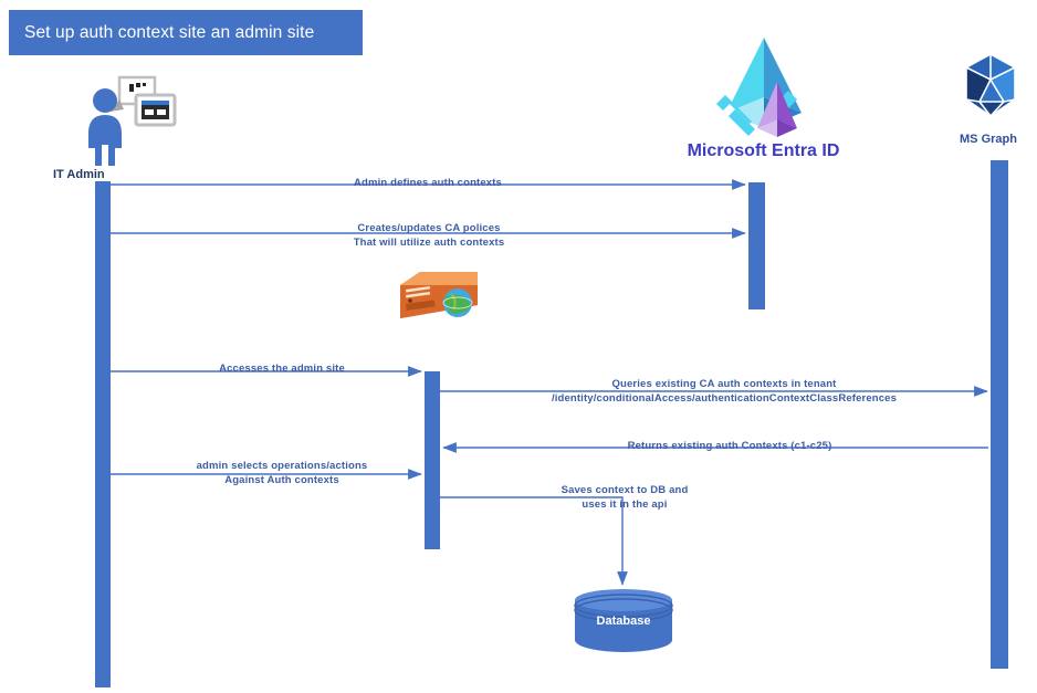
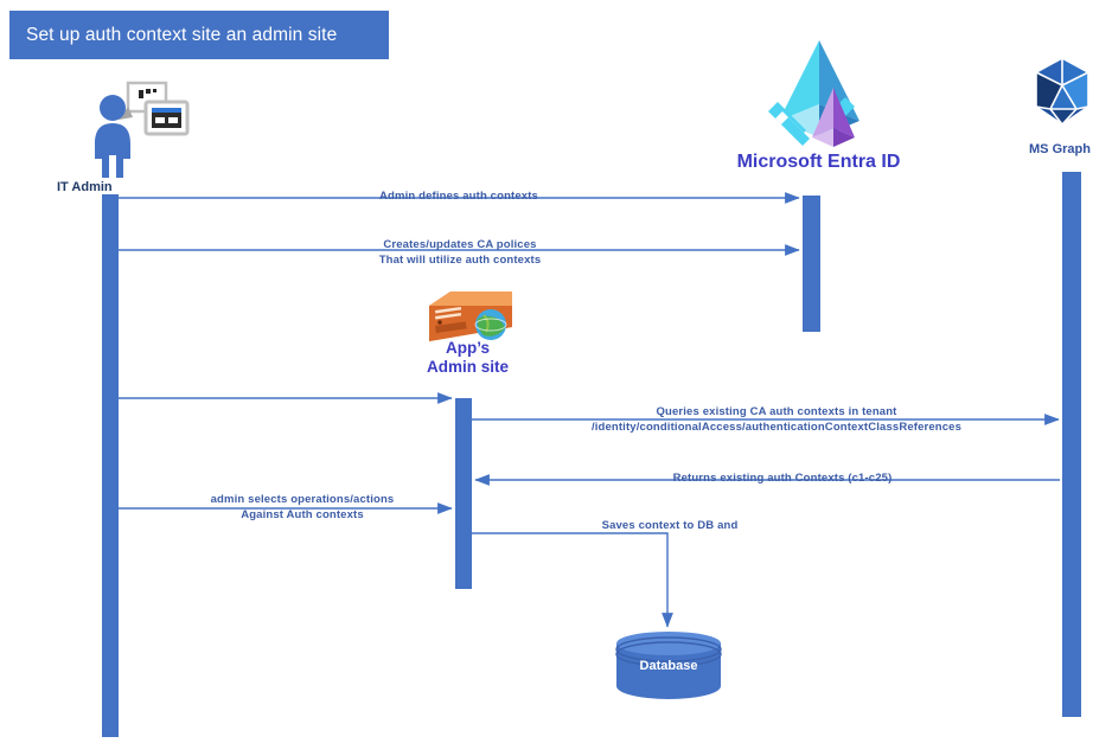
  Set up auth context site an admin site
  IT Admin
  Microsoft Entra ID
  MS Graph
+ App’s
+ Admin site
  Database
  Admin defines auth contexts
  Creates/updates CA polices
  That will utilize auth contexts
- Accesses the admin site
  Queries existing CA auth contexts in tenant
  /identity/conditionalAccess/authenticationContextClassReferences
  Returns existing auth Contexts (c1-c25)
  admin selects operations/actions
  Against Auth contexts
  Saves context to DB and
- uses it in the api
